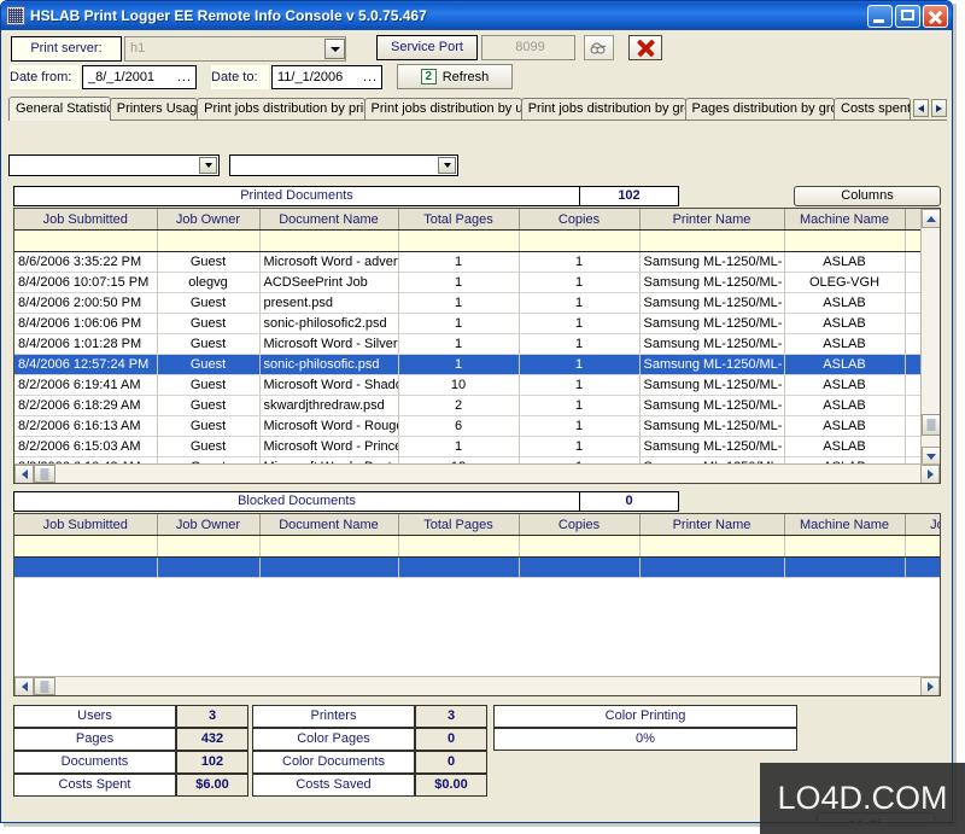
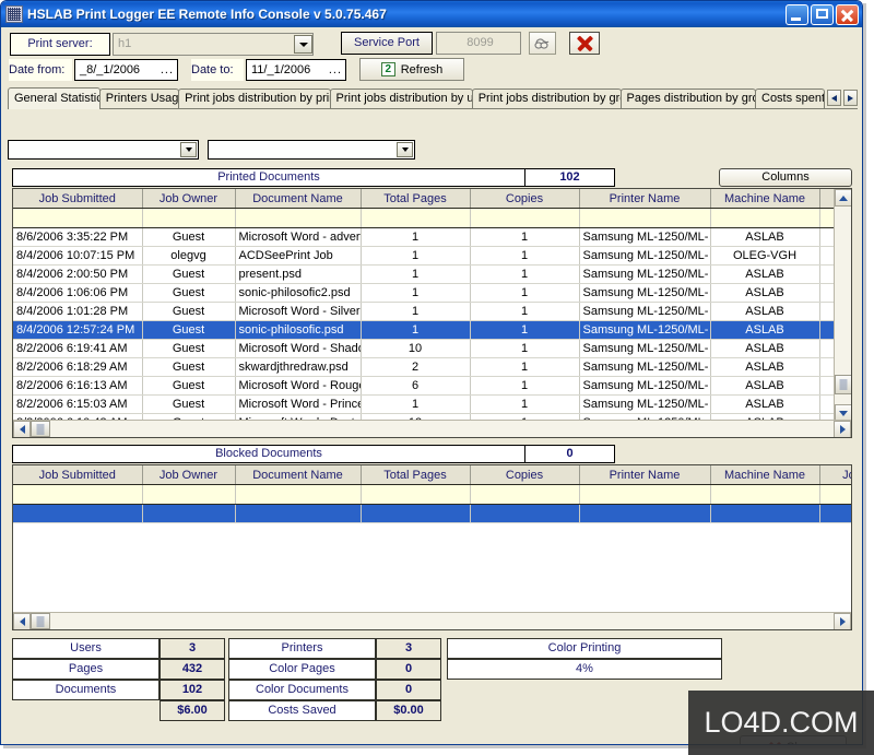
  HSLAB Print Logger EE Remote Info Console v 5.0.75.467
  Print server:
  h1
  Service Port
  8099
  Date from:
- _8/_1/2001
+ _8/_1/2006
  ...
  Date to:
  11/_1/2006
  ...
  2
  Refresh
  General Statisti
  Printers Usag
  Print jobs distribution by pri
  Print jobs distribution by u
  Print jobs distribution by gr
  Pages distribution by gr
  Costs spent
  Printed Documents
  102
  Columns
  Job Submitted	Job Owner	Document Name	Total Pages	Copies	Printer Name	Machine Name
  8/6/2006 3:35:22 PM	Guest	Microsoft Word - adver	1	1	Samsung ML-1250/ML-	ASLAB
  8/4/2006 10:07:15 PM	olegvg	ACDSeePrint Job	1	1	Samsung ML-1250/ML-	OLEG-VGH
  8/4/2006 2:00:50 PM	Guest	present.psd	1	1	Samsung ML-1250/ML-	ASLAB
  8/4/2006 1:06:06 PM	Guest	sonic-philosofic2.psd	1	1	Samsung ML-1250/ML-	ASLAB
  8/4/2006 1:01:28 PM	Guest	Microsoft Word - Silver	1	1	Samsung ML-1250/ML-	ASLAB
  8/4/2006 12:57:24 PM	Guest	sonic-philosofic.psd	1	1	Samsung ML-1250/ML-	ASLAB
  8/2/2006 6:19:41 AM	Guest	Microsoft Word - Shad	10	1	Samsung ML-1250/ML-	ASLAB
  8/2/2006 6:18:29 AM	Guest	skwardjthredraw.psd	2	1	Samsung ML-1250/ML-	ASLAB
  8/2/2006 6:16:13 AM	Guest	Microsoft Word - Roug	6	1	Samsung ML-1250/ML-	ASLAB
  8/2/2006 6:15:03 AM	Guest	Microsoft Word - Princ	1	1	Samsung ML-1250/ML-	ASLAB
  Blocked Documents
  0
  Job Submitted	Job Owner	Document Name	Total Pages	Copies	Printer Name	Machine Name	J
  Users
  3
  Pages
  432
  Documents
  102
- Costs Spent
  $6.00
  Printers
  3
  Color Pages
  0
  Color Documents
  0
  Costs Saved
  $0.00
  Color Printing
- 0%
+ 4%
  LO4D.COM
